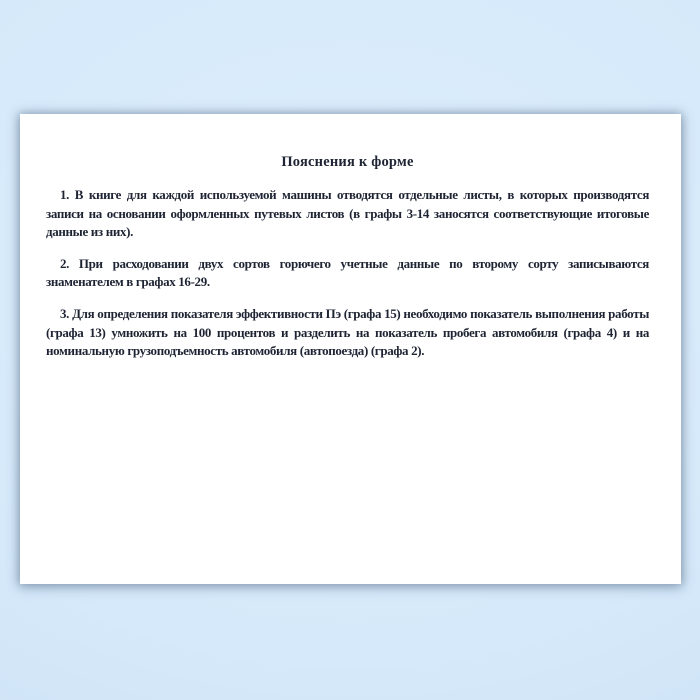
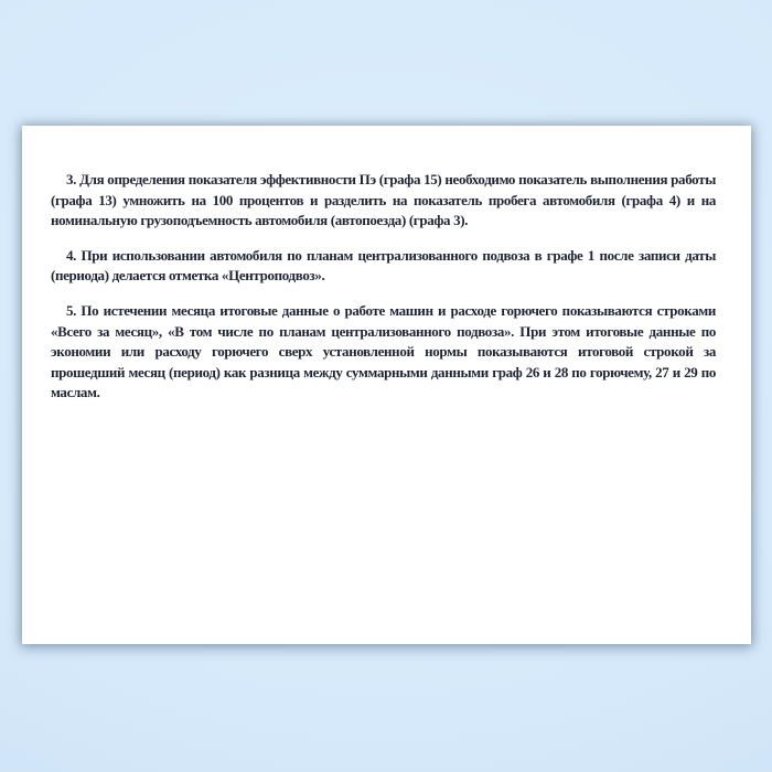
- Пояснения к форме
- 1. В книге для каждой используемой машины отводятся отдельные листы, в которых производятся записи на основании оформленных путевых листов (в графы 3-14 заносятся соответствующие итоговые данные из них).
- 2. При расходовании двух сортов горючего учетные данные по второму сорту записываются знаменателем в графах 16-29.
- 3. Для определения показателя эффективности Пэ (графа 15) необходимо показатель выполнения работы (графа 13) умножить на 100 процентов и разделить на показатель пробега автомобиля (графа 4) и на номинальную грузоподъемность автомобиля (автопоезда) (графа 2).
+ 3. Для определения показателя эффективности Пэ (графа 15) необходимо показатель выполнения работы (графа 13) умножить на 100 процентов и разделить на показатель пробега автомобиля (графа 4) и на номинальную грузоподъемность автомобиля (автопоезда) (графа 3).
+ 4. При использовании автомобиля по планам централизованного подвоза в графе 1 после записи даты (периода) делается отметка «Центроподвоз».
+ 5. По истечении месяца итоговые данные о работе машин и расходе горючего показываются строками «Всего за месяц», «В том числе по планам централизованного подвоза». При этом итоговые данные по экономии или расходу горючего сверх установленной нормы показываются итоговой строкой за прошедший месяц (период) как разница между суммарными данными граф 26 и 28 по горючему, 27 и 29 по маслам.
